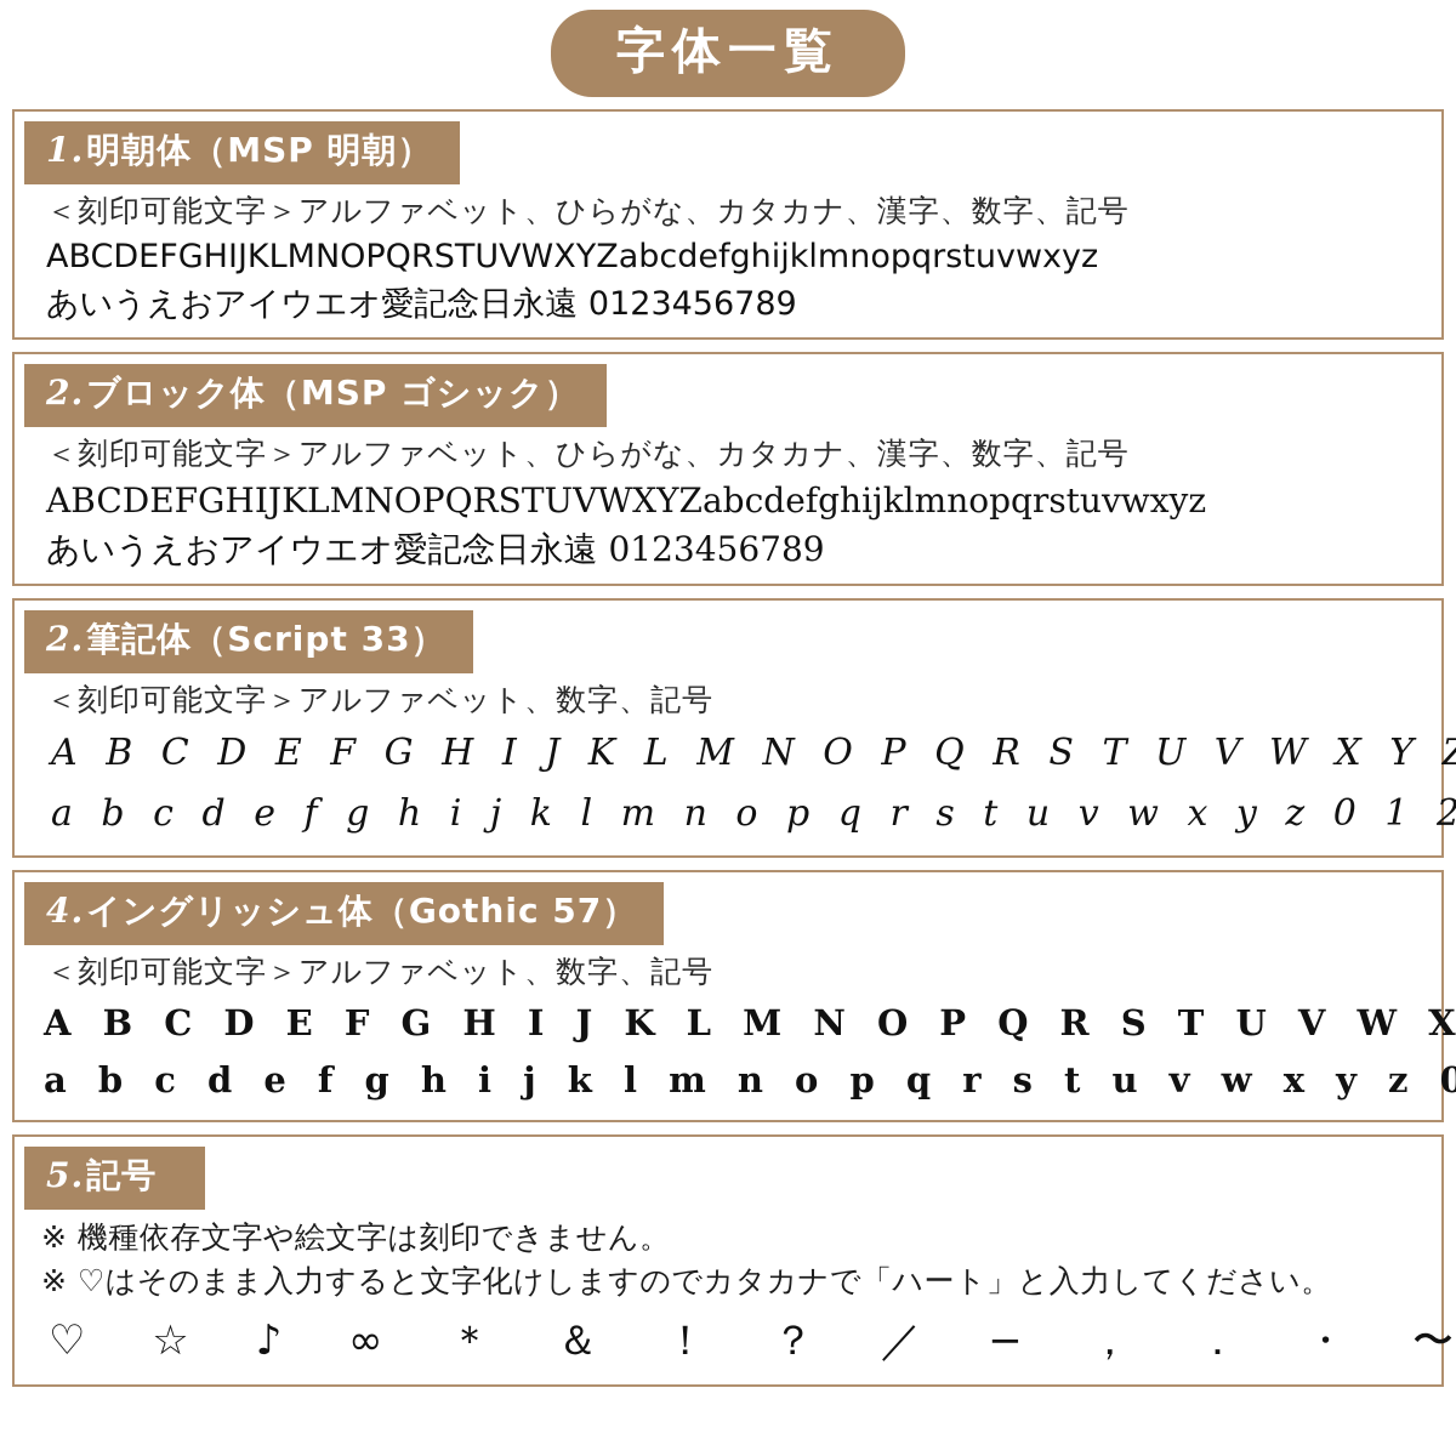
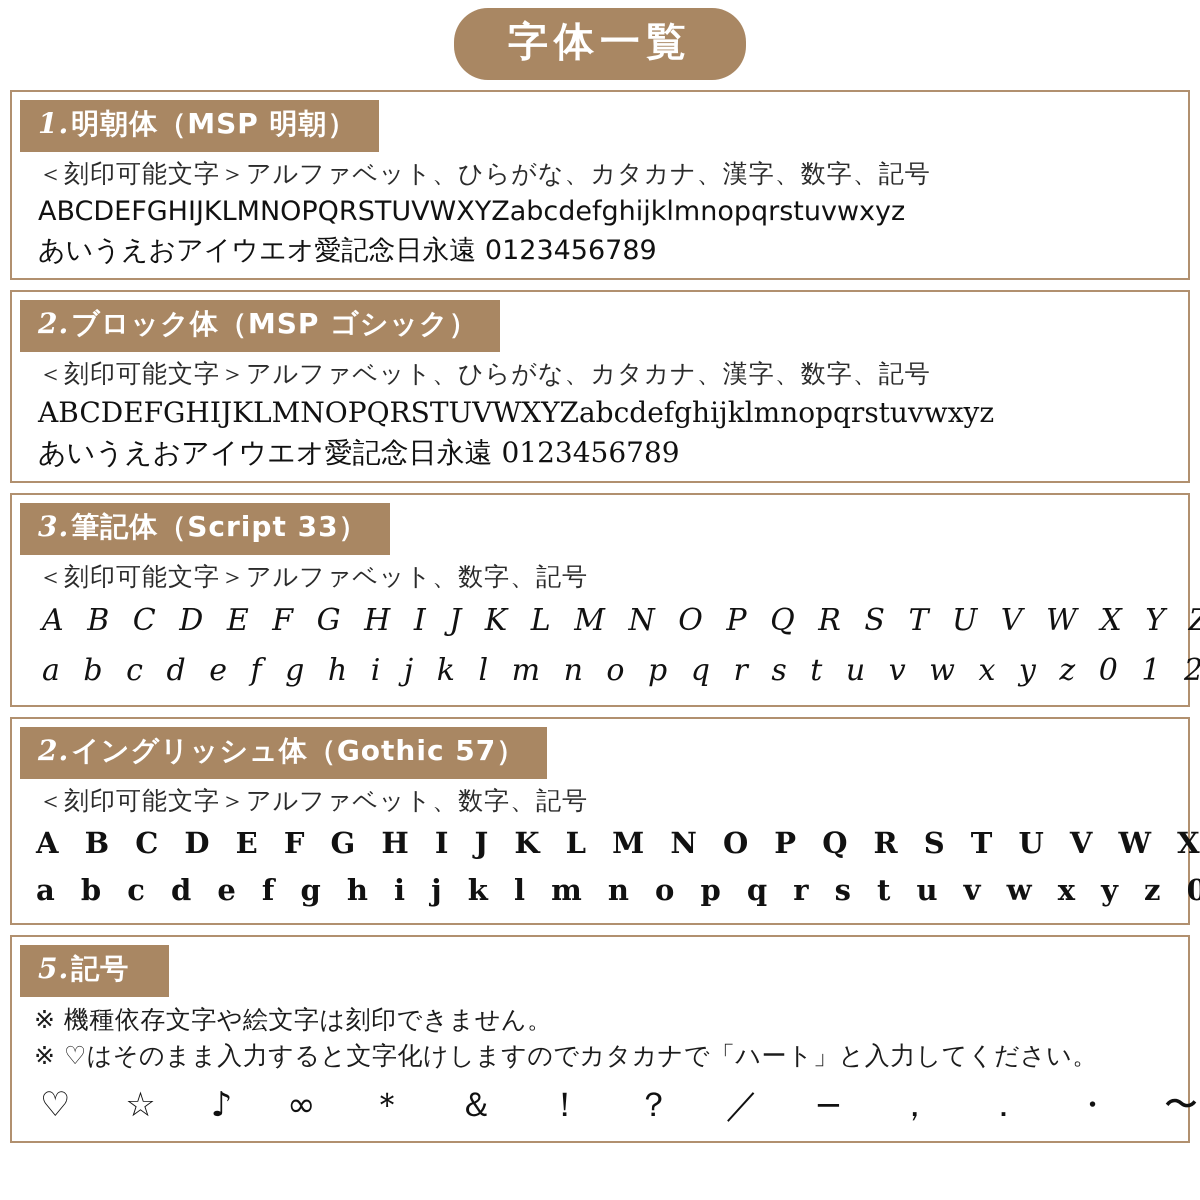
  字体一覧
  1.明朝体（MSP 明朝）
  ＜刻印可能文字＞アルファベット、ひらがな、カタカナ、漢字、数字、記号
  ABCDEFGHIJKLMNOPQRSTUVWXYZabcdefghijklmnopqrstuvwxyz
  あいうえおアイウエオ愛記念日永遠 0123456789
  2.ブロック体（MSP ゴシック）
  ＜刻印可能文字＞アルファベット、ひらがな、カタカナ、漢字、数字、記号
  ABCDEFGHIJKLMNOPQRSTUVWXYZabcdefghijklmnopqrstuvwxyz
  あいうえおアイウエオ愛記念日永遠 0123456789
- 2.筆記体（Script 33）
+ 3.筆記体（Script 33）
  ＜刻印可能文字＞アルファベット、数字、記号
  A B C D E F G H I J K L M N O P Q R S T U V W X Y
  a b c d e f g h i j k l m n o p q r s t u v w x y z 0 1 2
- 4.イングリッシュ体（Gothic 57）
+ 2.イングリッシュ体（Gothic 57）
  ＜刻印可能文字＞アルファベット、数字、記号
  A B C D E F G H I J K L M N O P Q R S T U V W X
  a b c d e f g h i j k l m n o p q r s t u v w x y z
  5.記号
  ※ 機種依存文字や絵文字は刻印できません。
  ※ ♡はそのまま入力すると文字化けしますのでカタカナで「ハート」と入力してください。
  ♡ ☆ ♪ ∞ ＊ ＆ ！ ？ ／ − ， ． ・ 〜
